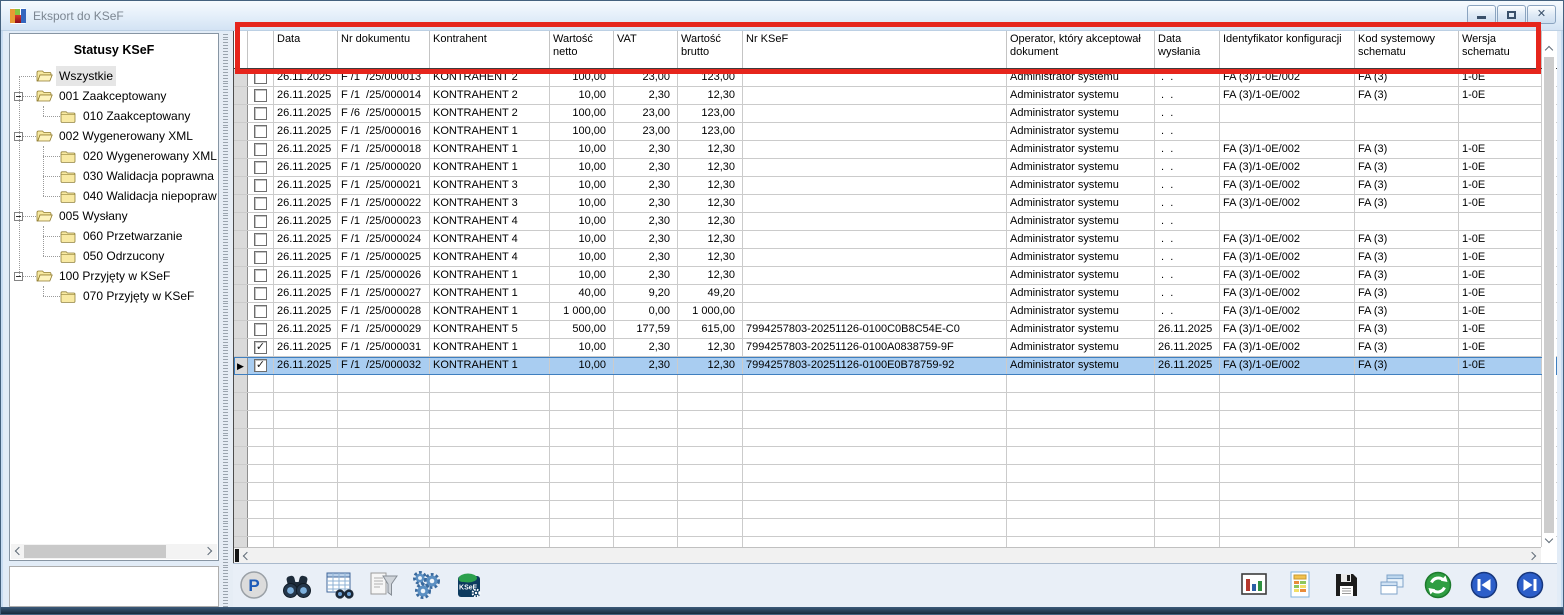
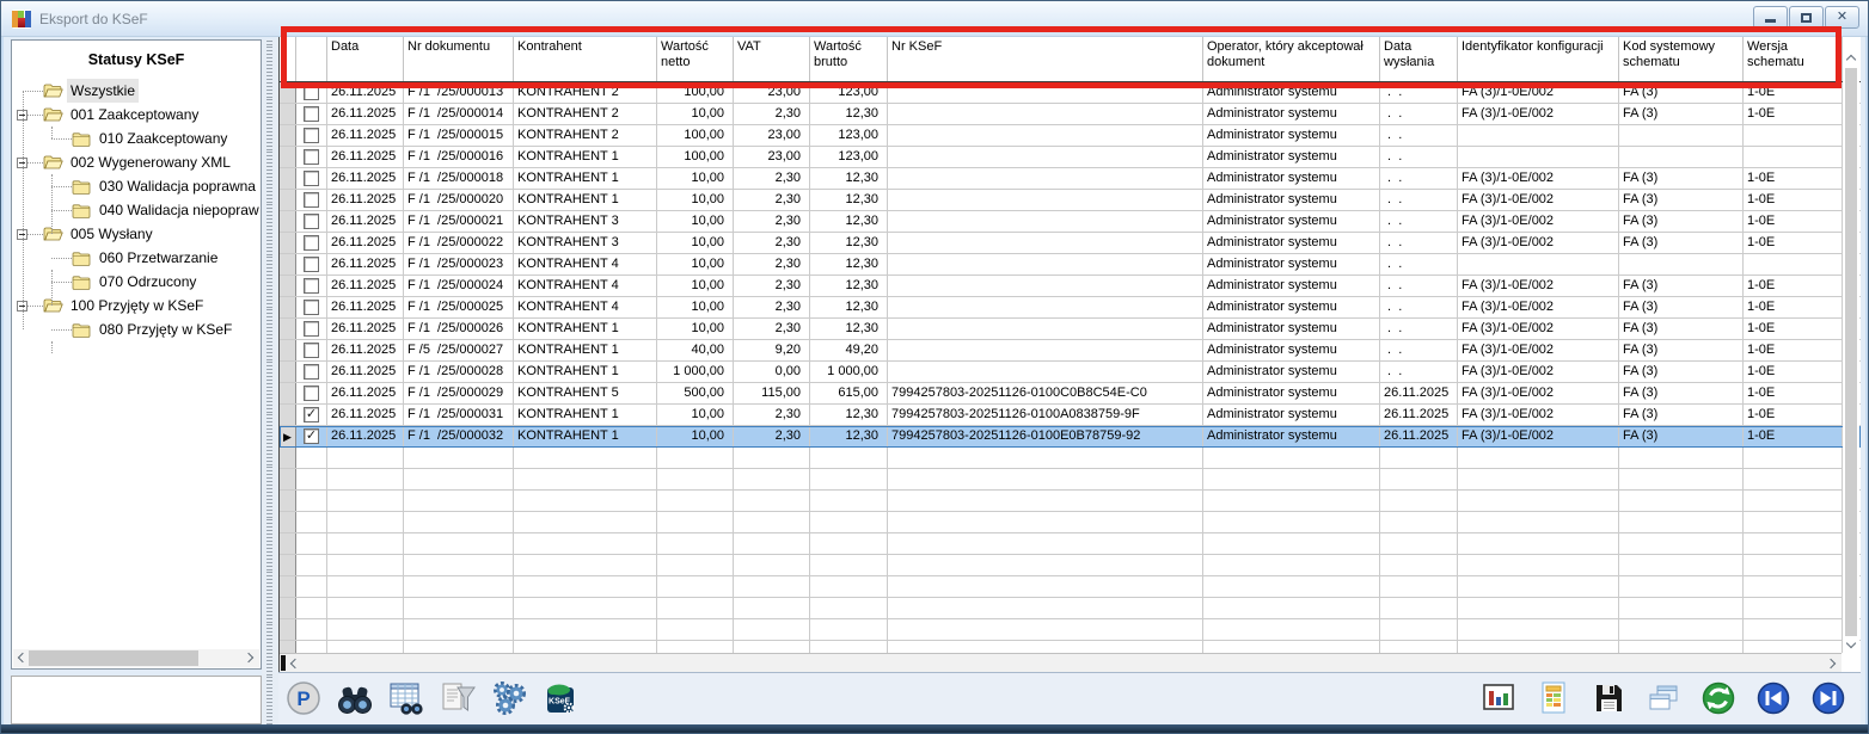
  Eksport do KSeF
  ✕
  Statusy KSeF
  Wszystkie
  001 Zaakceptowany
  010 Zaakceptowany
  002 Wygenerowany XML
- 020 Wygenerowany XML
  030 Walidacja poprawna
  040 Walidacja niepopraw
  005 Wysłany
  060 Przetwarzanie
- 050 Odrzucony
+ 070 Odrzucony
  100 Przyjęty w KSeF
- 070 Przyjęty w KSeF
+ 080 Przyjęty w KSeF
  Data
  Nr dokumentu
  Kontrahent
  Wartość netto
  VAT
  Wartość brutto
  Nr KSeF
  Operator, który akceptował dokument
  Data wysłania
  Identyfikator konfiguracji
  Kod systemowy schematu
  Wersja schematu
  26.11.2025
  F /1 /25/000013
  KONTRAHENT 2
  100,00
  23,00
  123,00
  Administrator systemu
  . .
  FA (3)/1-0E/002
  FA (3)
  1-0E
  26.11.2025
  F /1 /25/000014
  KONTRAHENT 2
  10,00
  2,30
  12,30
  Administrator systemu
  . .
  FA (3)/1-0E/002
  FA (3)
  1-0E
  26.11.2025
- F /6 /25/000015
+ F /1 /25/000015
  KONTRAHENT 2
  100,00
  23,00
  123,00
  Administrator systemu
  . .
  26.11.2025
  F /1 /25/000016
  KONTRAHENT 1
  100,00
  23,00
  123,00
  Administrator systemu
  . .
  26.11.2025
  F /1 /25/000018
  KONTRAHENT 1
  10,00
  2,30
  12,30
  Administrator systemu
  . .
  FA (3)/1-0E/002
  FA (3)
  1-0E
  26.11.2025
  F /1 /25/000020
  KONTRAHENT 1
  10,00
  2,30
  12,30
  Administrator systemu
  . .
  FA (3)/1-0E/002
  FA (3)
  1-0E
  26.11.2025
  F /1 /25/000021
  KONTRAHENT 3
  10,00
  2,30
  12,30
  Administrator systemu
  . .
  FA (3)/1-0E/002
  FA (3)
  1-0E
  26.11.2025
  F /1 /25/000022
  KONTRAHENT 3
  10,00
  2,30
  12,30
  Administrator systemu
  . .
  FA (3)/1-0E/002
  FA (3)
  1-0E
  26.11.2025
  F /1 /25/000023
  KONTRAHENT 4
  10,00
  2,30
  12,30
  Administrator systemu
  . .
  26.11.2025
  F /1 /25/000024
  KONTRAHENT 4
  10,00
  2,30
  12,30
  Administrator systemu
  . .
  FA (3)/1-0E/002
  FA (3)
  1-0E
  26.11.2025
  F /1 /25/000025
  KONTRAHENT 4
  10,00
  2,30
  12,30
  Administrator systemu
  . .
  FA (3)/1-0E/002
  FA (3)
  1-0E
  26.11.2025
  F /1 /25/000026
  KONTRAHENT 1
  10,00
  2,30
  12,30
  Administrator systemu
  . .
  FA (3)/1-0E/002
  FA (3)
  1-0E
  26.11.2025
- F /1 /25/000027
+ F /5 /25/000027
  KONTRAHENT 1
  40,00
  9,20
  49,20
  Administrator systemu
  . .
  FA (3)/1-0E/002
  FA (3)
  1-0E
  26.11.2025
  F /1 /25/000028
  KONTRAHENT 1
  1 000,00
  0,00
  1 000,00
  Administrator systemu
  . .
  FA (3)/1-0E/002
  FA (3)
  1-0E
  26.11.2025
  F /1 /25/000029
  KONTRAHENT 5
  500,00
- 177,59
+ 115,00
  615,00
  7994257803-20251126-0100C0B8C54E-C0
  Administrator systemu
  26.11.2025
  FA (3)/1-0E/002
  FA (3)
  1-0E
  ✓
  26.11.2025
  F /1 /25/000031
  KONTRAHENT 1
  10,00
  2,30
  12,30
  7994257803-20251126-0100A0838759-9F
  Administrator systemu
  26.11.2025
  FA (3)/1-0E/002
  FA (3)
  1-0E
  ▶
  ✓
  26.11.2025
  F /1 /25/000032
  KONTRAHENT 1
  10,00
  2,30
  12,30
  7994257803-20251126-0100E0B78759-92
  Administrator systemu
  26.11.2025
  FA (3)/1-0E/002
  FA (3)
  1-0E
  P
